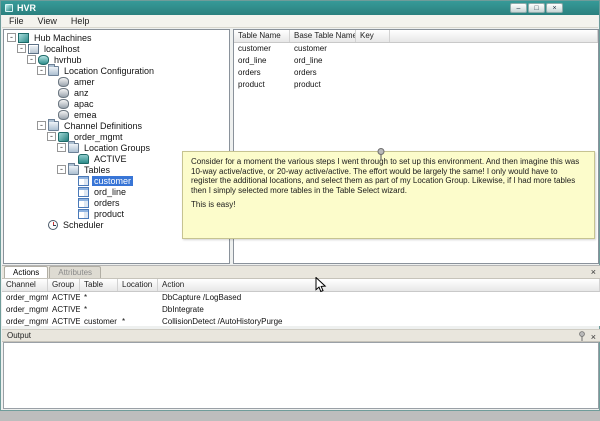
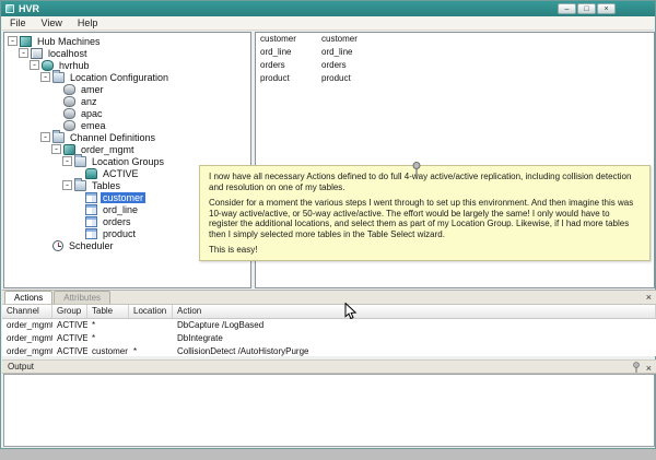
  HVR
  File
  View
  Help
  -
  Hub Machines
  -
  localhost
  -
  hvrhub
  -
  Location Configuration
  amer
  anz
  apac
  emea
  -
  Channel Definitions
  -
  order_mgmt
  -
  Location Groups
  ACTIVE
  -
  Tables
  customer
  ord_line
  orders
  product
  Scheduler
- Table Name
- Base Table Name
- Key
  customer
  customer
  ord_line
  ord_line
  orders
  orders
  product
  product
  Actions
  Attributes
  ×
  Channel
  Group
  Table
  Location
  Action
  order_mgm
  ACTIVE
  *
  DbCapture /LogBased
  order_mgm
  ACTIVE
  *
  DbIntegrate
  order_mgm
  ACTIVE
  customer
  *
  CollisionDetect /AutoHistoryPurge
  Output
  ×
+ I now have all necessary Actions defined to do full 4-way active/active replication, including collision detection and resolution on one of my tables.
- Consider for a moment the various steps I went through to set up this environment. And then imagine this was 10-way active/active, or 20-way active/active. The effort would be largely the same! I only would have to register the additional locations, and select them as part of my Location Group. Likewise, if I had more tables then I simply selected more tables in the Table Select wizard.
+ Consider for a moment the various steps I went through to set up this environment. And then imagine this was 10-way active/active, or 50-way active/active. The effort would be largely the same! I only would have to register the additional locations, and select them as part of my Location Group. Likewise, if I had more tables then I simply selected more tables in the Table Select wizard.
  This is easy!
